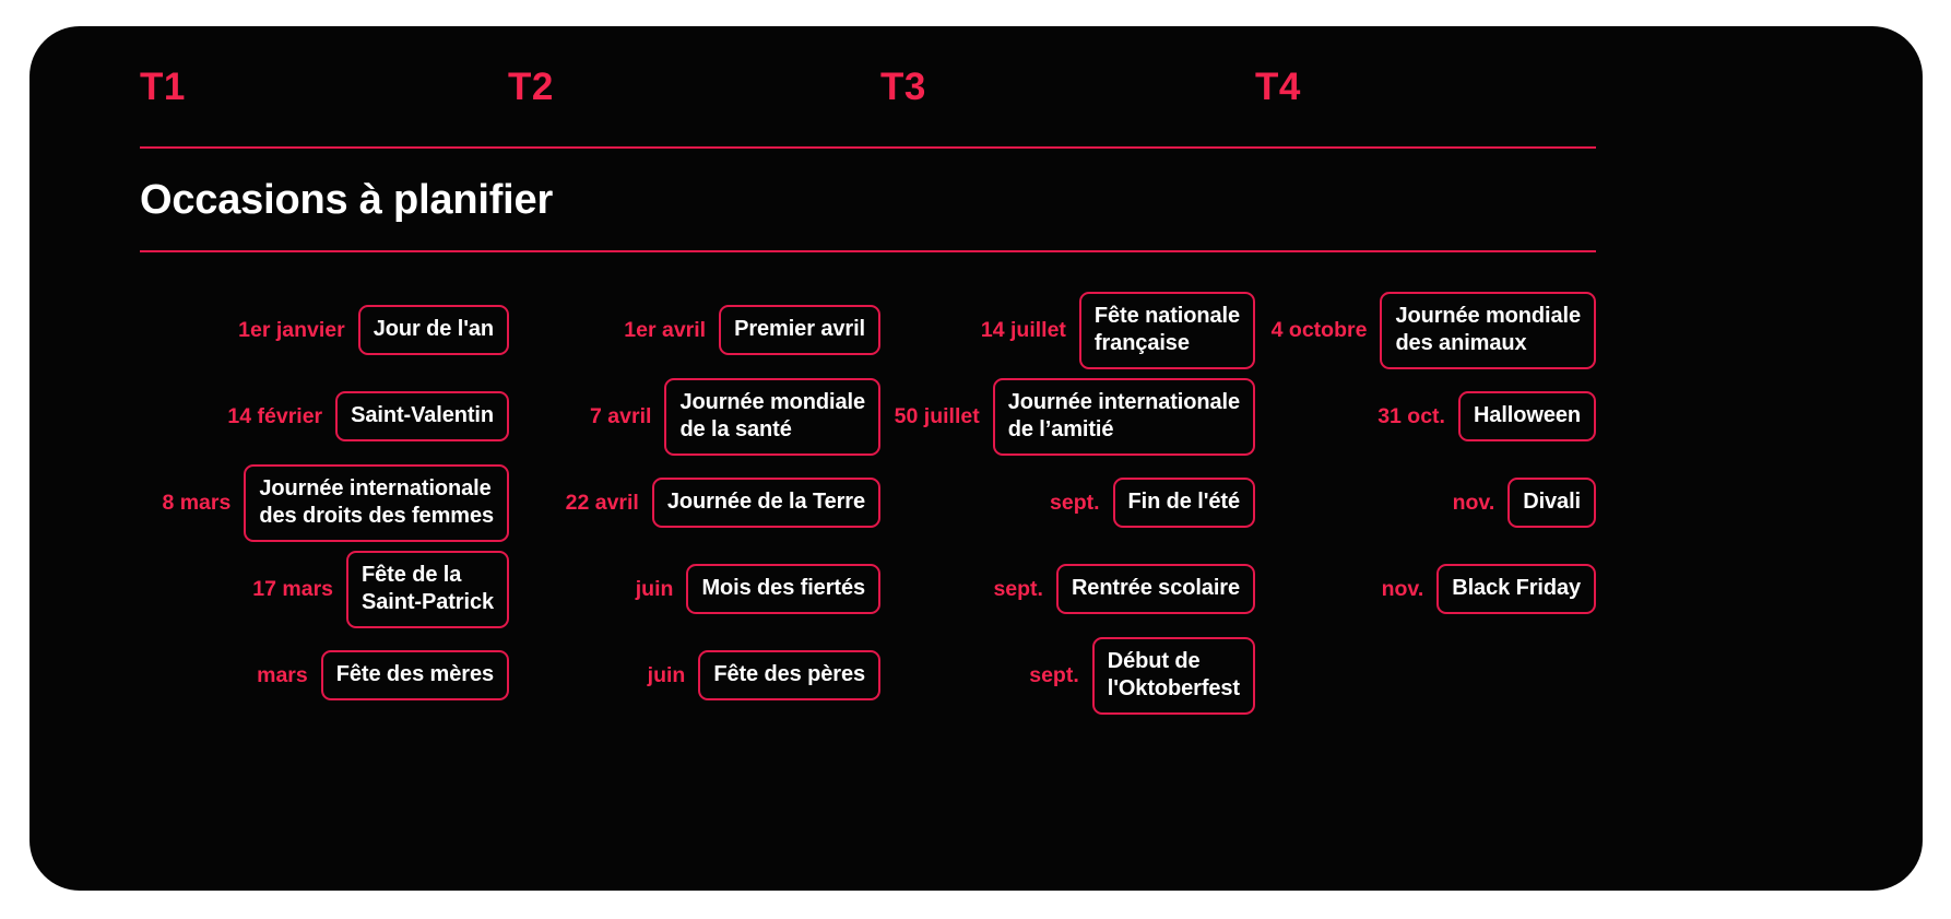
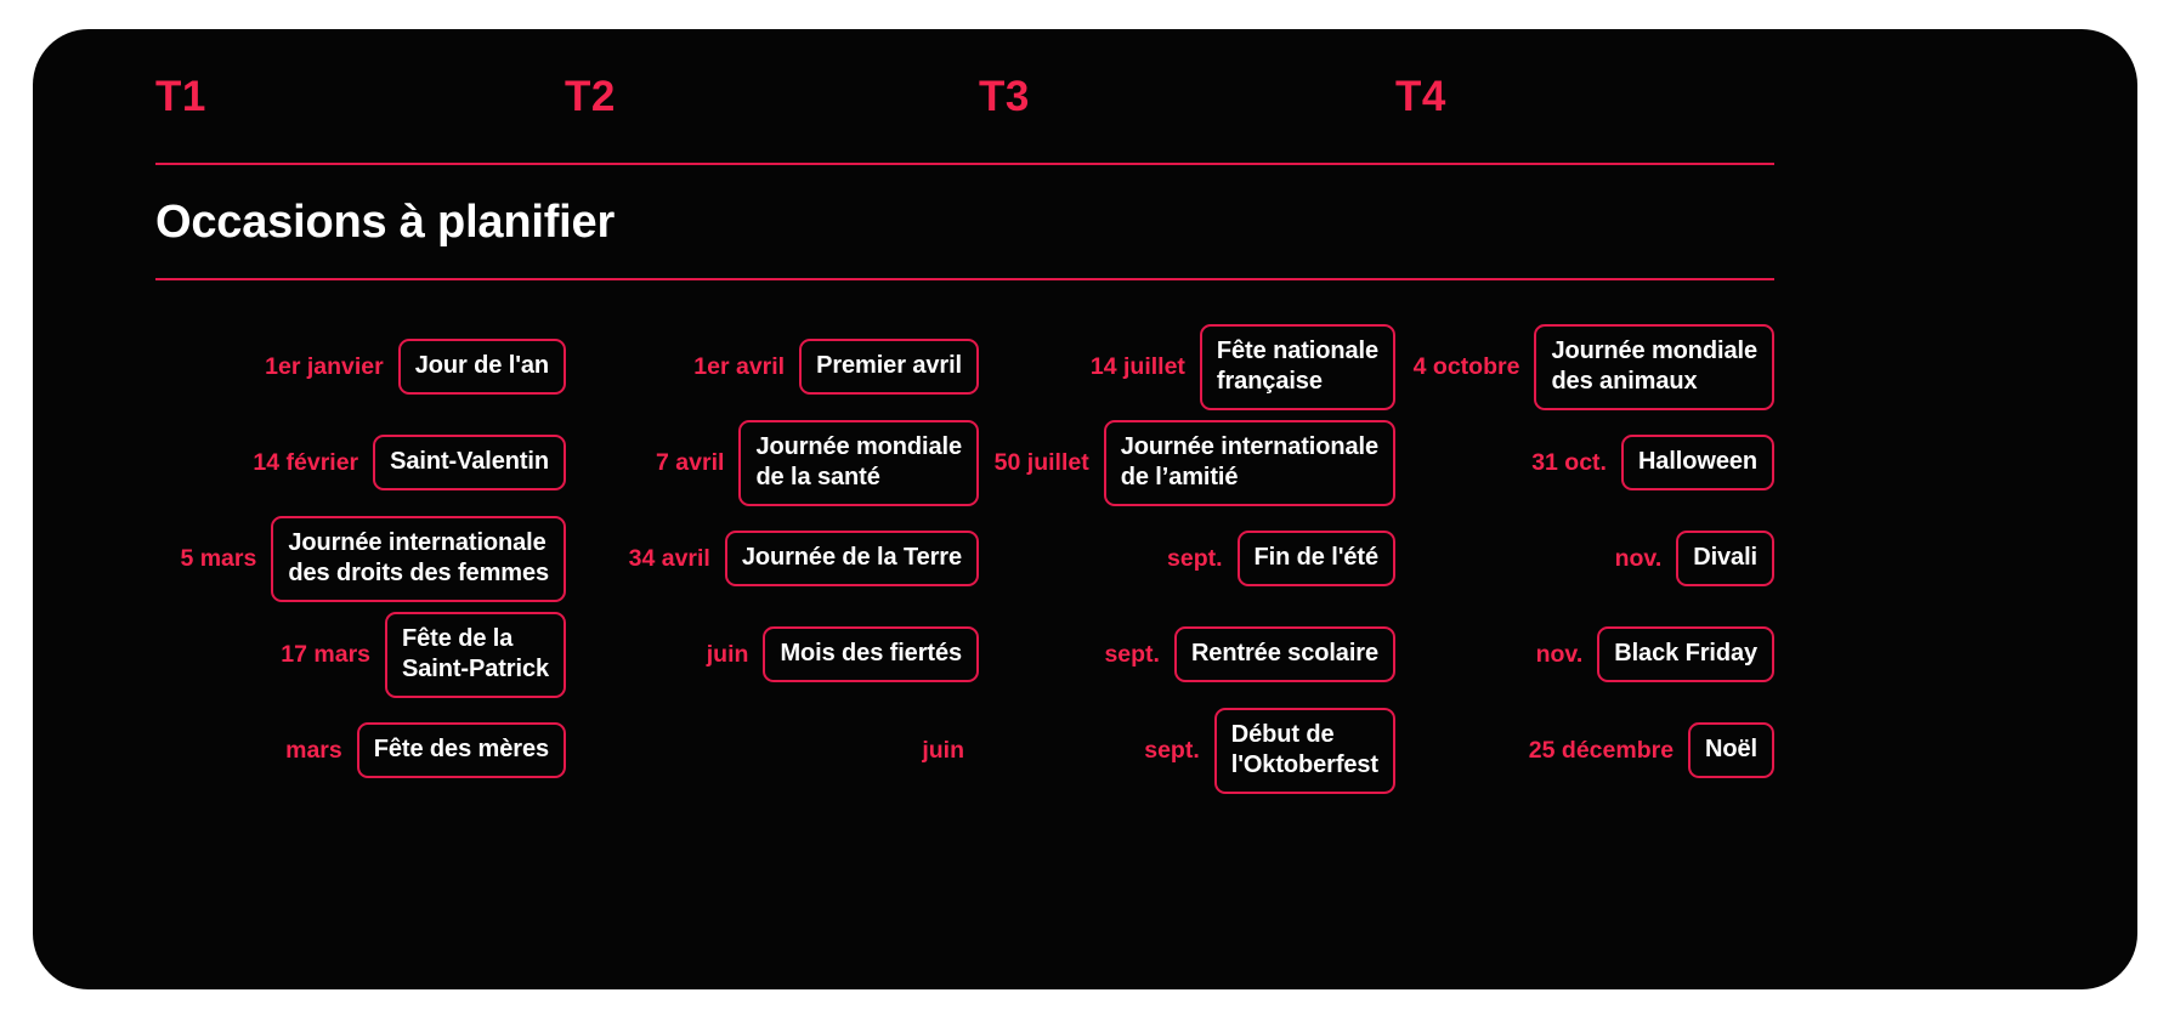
  T1
  T2
  T3
  T4
  Occasions à planifier
  1er janvier
  Jour de l'an
  14 février
  Saint-Valentin
- 8 mars
+ 5 mars
  Journée internationale
  des droits des femmes
  17 mars
  Fête de la
  Saint-Patrick
  mars
  Fête des mères
  1er avril
  Premier avril
  7 avril
  Journée mondiale
  de la santé
- 22 avril
+ 34 avril
  Journée de la Terre
  juin
  Mois des fiertés
  juin
- Fête des pères
  14 juillet
  Fête nationale
  française
  50 juillet
  Journée internationale
  de l’amitié
  sept.
  Fin de l'été
  sept.
  Rentrée scolaire
  sept.
  Début de
  l'Oktoberfest
  4 octobre
  Journée mondiale
  des animaux
  31 oct.
  Halloween
  nov.
  Divali
  nov.
  Black Friday
+ 25 décembre
+ Noël
